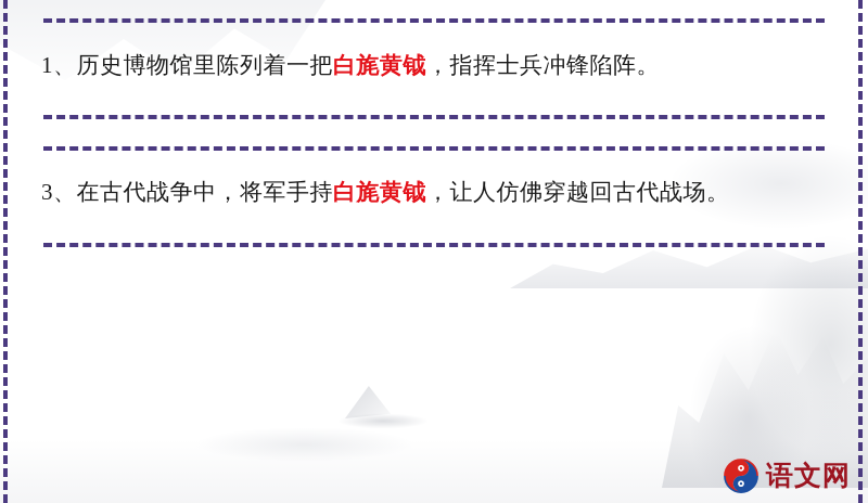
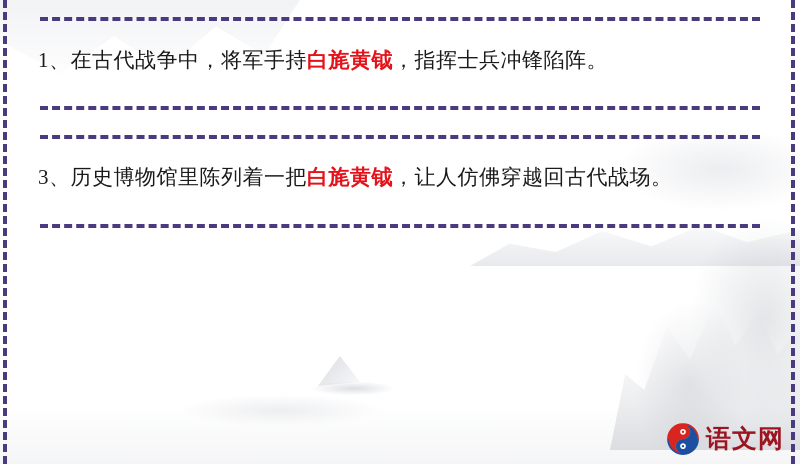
- 1、历史博物馆里陈列着一把白旄黄钺，指挥士兵冲锋陷阵。
+ 1、在古代战争中，将军手持白旄黄钺，指挥士兵冲锋陷阵。
- 3、在古代战争中，将军手持白旄黄钺，让人仿佛穿越回古代战场。
+ 3、历史博物馆里陈列着一把白旄黄钺，让人仿佛穿越回古代战场。
  语文网
